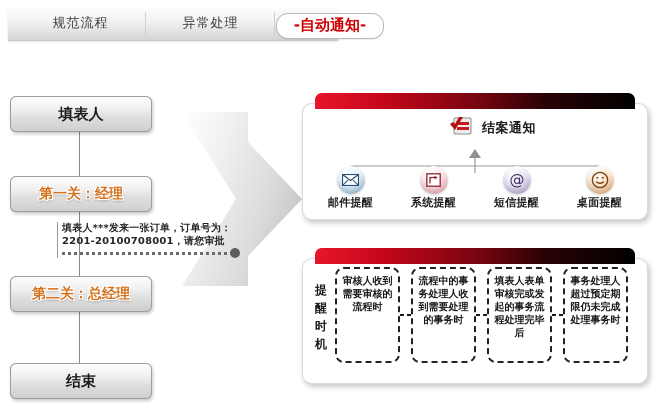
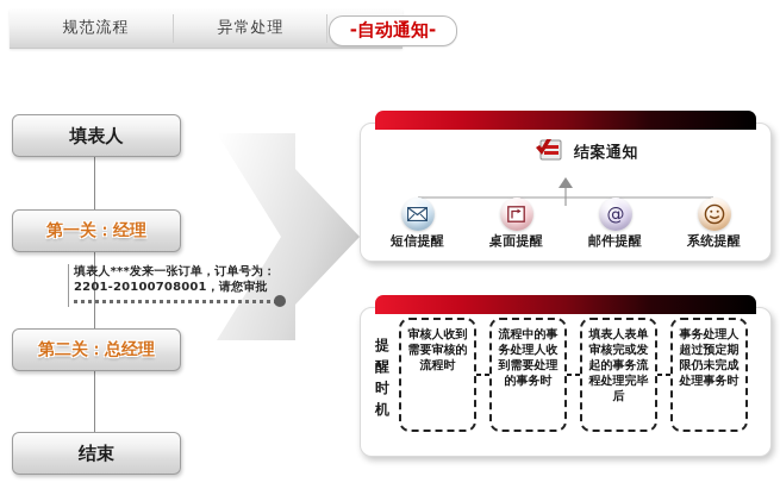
  规范流程
  异常处理
  -自动通知-
  填表人
  第一关：经理
  第二关：总经理
  结束
  填表人***发来一张订单，订单号为：
  2201-20100708001，请您审批
  结案通知
- 邮件提醒
+ 短信提醒
- 系统提醒
+ 桌面提醒
  @
- 短信提醒
+ 邮件提醒
- 桌面提醒
+ 系统提醒
  提醒时机
  审核人收到需要审核的流程时
  流程中的事务处理人收到需要处理的事务时
  填表人表单审核完或发起的事务流程处理完毕后
  事务处理人超过预定期限仍未完成处理事务时
